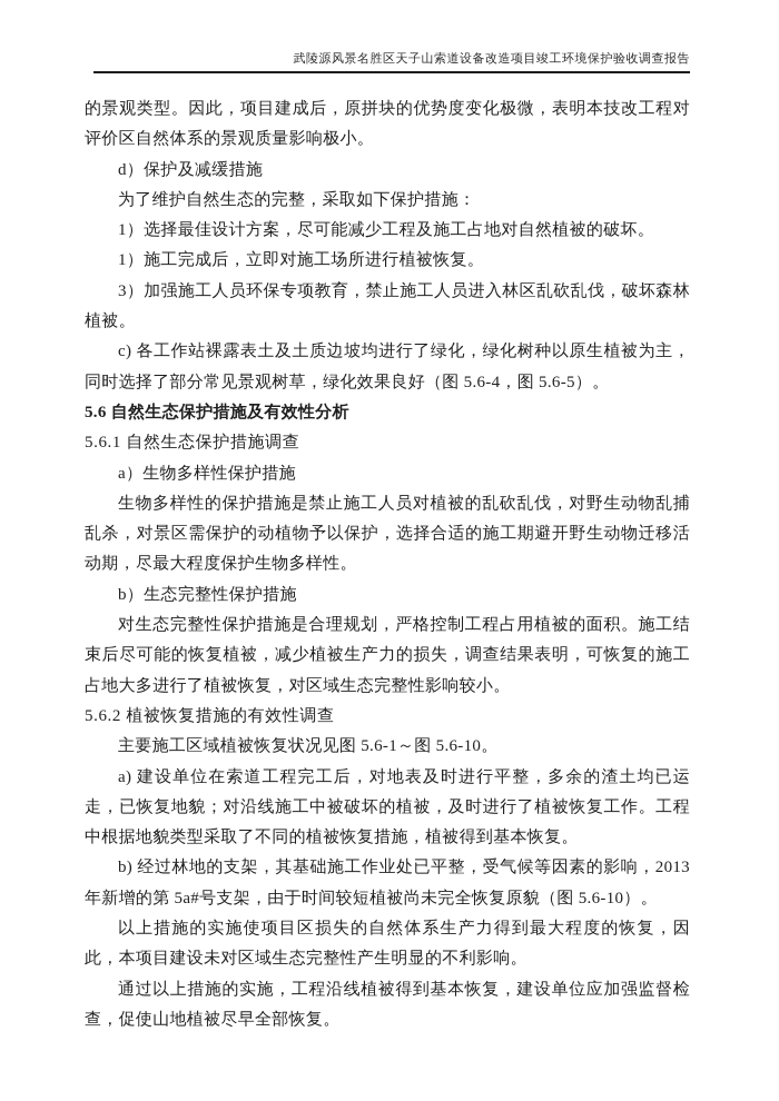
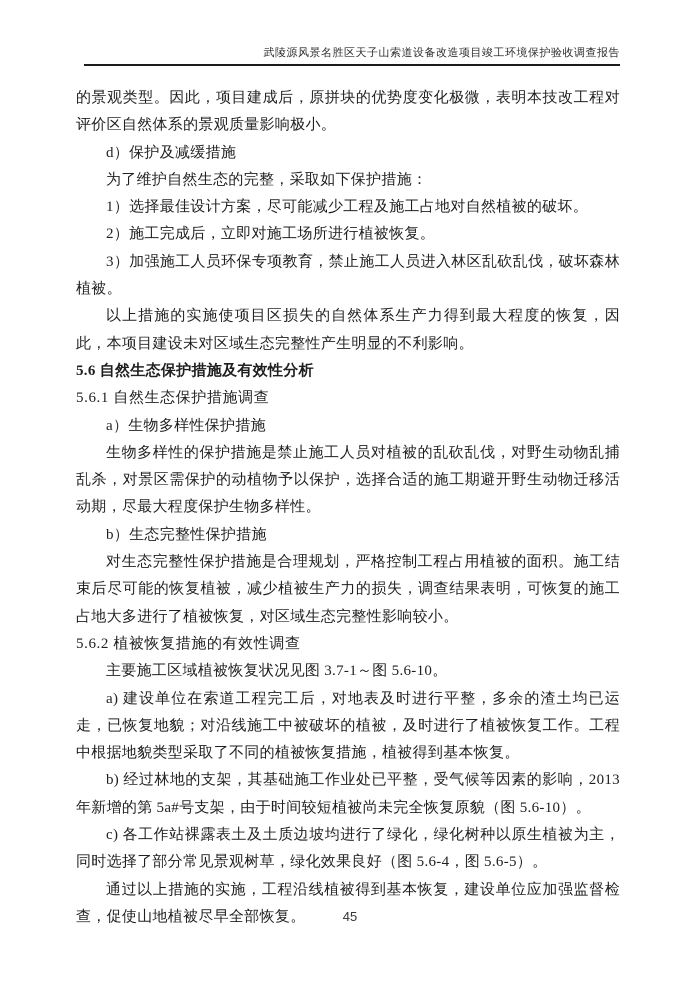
  武陵源风景名胜区天子山索道设备改造项目竣工环境保护验收调查报告
  的景观类型。因此，项目建成后，原拼块的优势度变化极微，表明本技改工程对评价区自然体系的景观质量影响极小。
  d）保护及减缓措施
  为了维护自然生态的完整，采取如下保护措施：
  1）选择最佳设计方案，尽可能减少工程及施工占地对自然植被的破坏。
- 1）施工完成后，立即对施工场所进行植被恢复。
+ 2）施工完成后，立即对施工场所进行植被恢复。
  3）加强施工人员环保专项教育，禁止施工人员进入林区乱砍乱伐，破坏森林植被。
- c) 各工作站裸露表土及土质边坡均进行了绿化，绿化树种以原生植被为主，同时选择了部分常见景观树草，绿化效果良好（图 5.6-4，图 5.6-5）。
+ 以上措施的实施使项目区损失的自然体系生产力得到最大程度的恢复，因此，本项目建设未对区域生态完整性产生明显的不利影响。
  5.6 自然生态保护措施及有效性分析
  5.6.1 自然生态保护措施调查
  a）生物多样性保护措施
  生物多样性的保护措施是禁止施工人员对植被的乱砍乱伐，对野生动物乱捕乱杀，对景区需保护的动植物予以保护，选择合适的施工期避开野生动物迁移活动期，尽最大程度保护生物多样性。
  b）生态完整性保护措施
  对生态完整性保护措施是合理规划，严格控制工程占用植被的面积。施工结束后尽可能的恢复植被，减少植被生产力的损失，调查结果表明，可恢复的施工占地大多进行了植被恢复，对区域生态完整性影响较小。
  5.6.2 植被恢复措施的有效性调查
- 主要施工区域植被恢复状况见图 5.6-1～图 5.6-10。
+ 主要施工区域植被恢复状况见图 3.7-1～图 5.6-10。
  a) 建设单位在索道工程完工后，对地表及时进行平整，多余的渣土均已运走，已恢复地貌；对沿线施工中被破坏的植被，及时进行了植被恢复工作。工程中根据地貌类型采取了不同的植被恢复措施，植被得到基本恢复。
  b) 经过林地的支架，其基础施工作业处已平整，受气候等因素的影响，2013 年新增的第 5a#号支架，由于时间较短植被尚未完全恢复原貌（图 5.6-10）。
- 以上措施的实施使项目区损失的自然体系生产力得到最大程度的恢复，因此，本项目建设未对区域生态完整性产生明显的不利影响。
+ c) 各工作站裸露表土及土质边坡均进行了绿化，绿化树种以原生植被为主，同时选择了部分常见景观树草，绿化效果良好（图 5.6-4，图 5.6-5）。
  通过以上措施的实施，工程沿线植被得到基本恢复，建设单位应加强监督检查，促使山地植被尽早全部恢复。
+ 45
